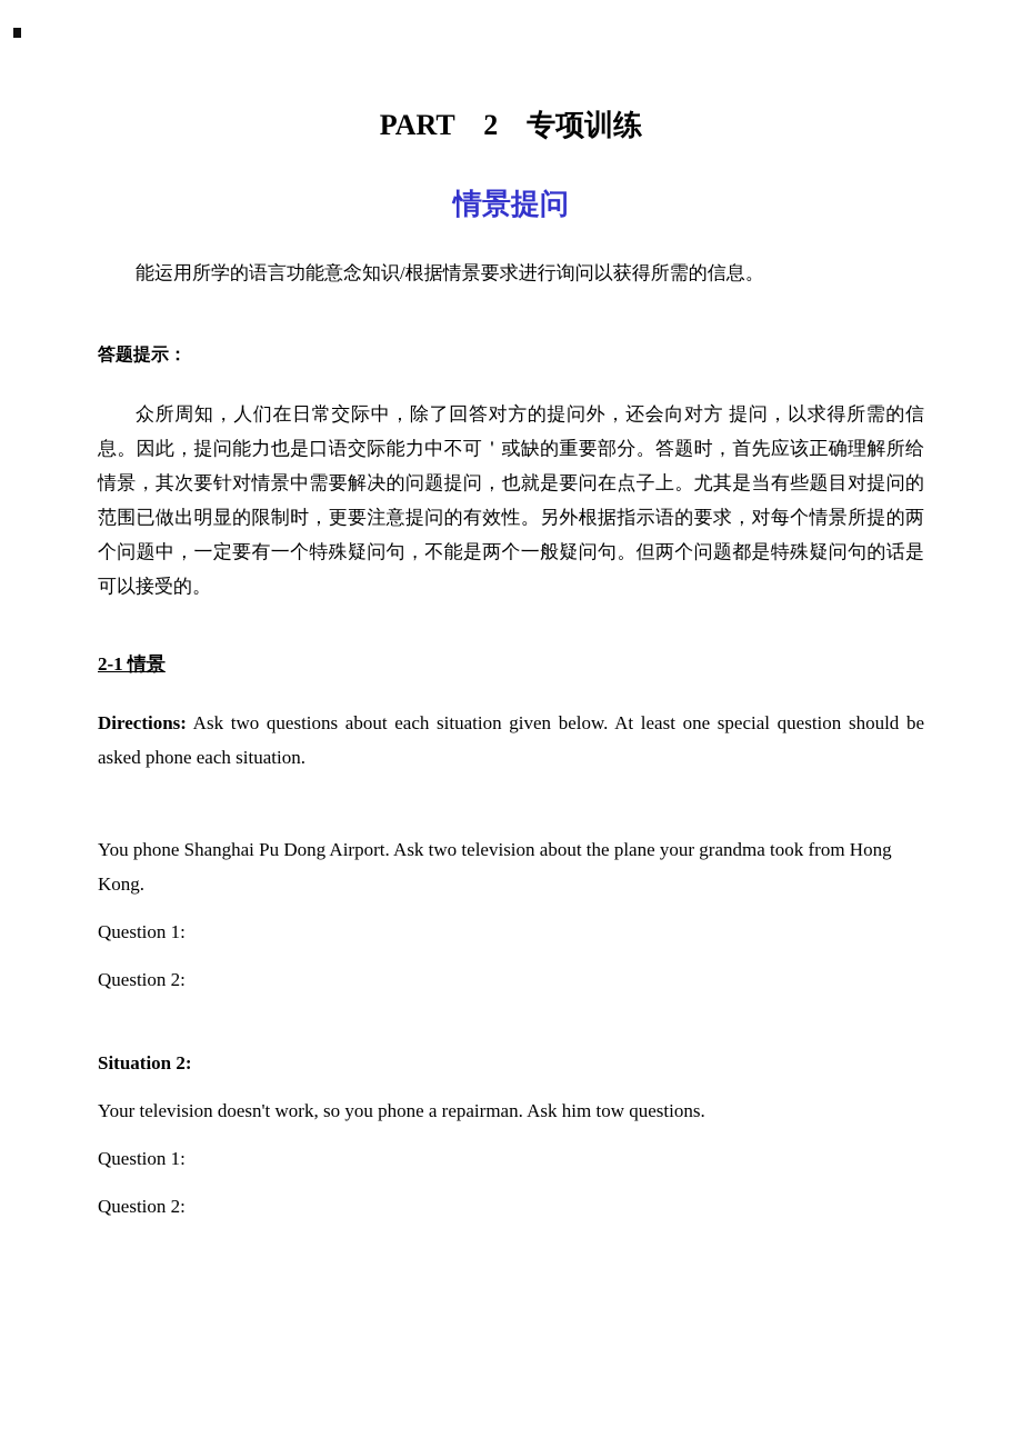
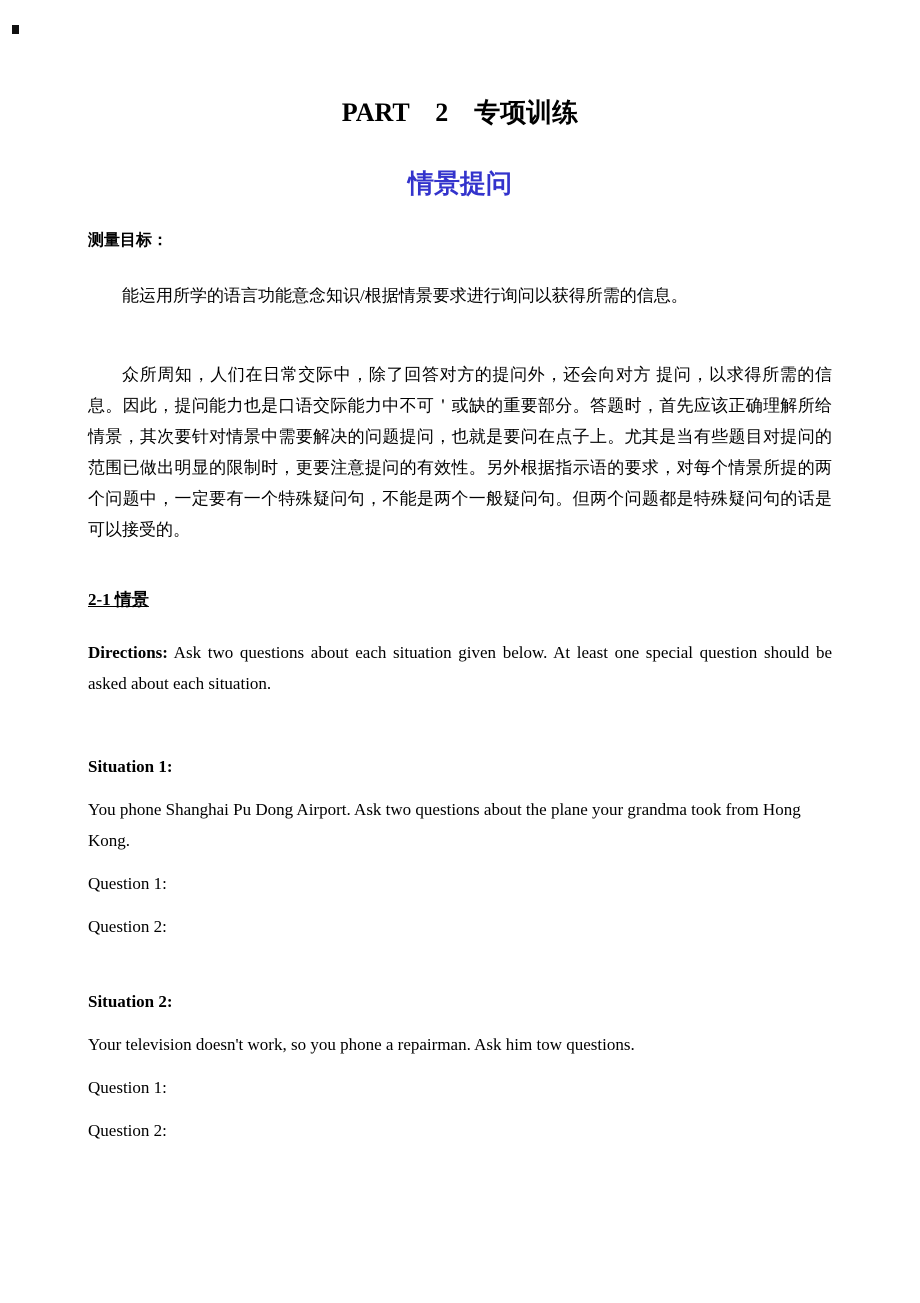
  PART 2 专项训练
  情景提问
+ 测量目标：
  能运用所学的语言功能意念知识/根据情景要求进行询问以获得所需的信息。
- 答题提示：
  众所周知，人们在日常交际中，除了回答对方的提问外，还会向对方 提问，以求得所需的信息。因此，提问能力也是口语交际能力中不可＇或缺的重要部分。答题时，首先应该正确理解所给情景，其次要针对情景中需要解决的问题提问，也就是要问在点子上。尤其是当有些题目对提问的范围已做出明显的限制时，更要注意提问的有效性。另外根据指示语的要求，对每个情景所提的两个问题中，一定要有一个特殊疑问句，不能是两个一般疑问句。但两个问题都是特殊疑问句的话是可以接受的。
  2-1 情景
- Directions: Ask two questions about each situation given below. At least one special question should be asked phone each situation.
+ Directions: Ask two questions about each situation given below. At least one special question should be asked about each situation.
+ Situation 1:
- You phone Shanghai Pu Dong Airport. Ask two television about the plane your grandma took from Hong Kong.
+ You phone Shanghai Pu Dong Airport. Ask two questions about the plane your grandma took from Hong Kong.
  Question 1:
  Question 2:
  Situation 2:
  Your television doesn't work, so you phone a repairman. Ask him tow questions.
  Question 1:
  Question 2:
